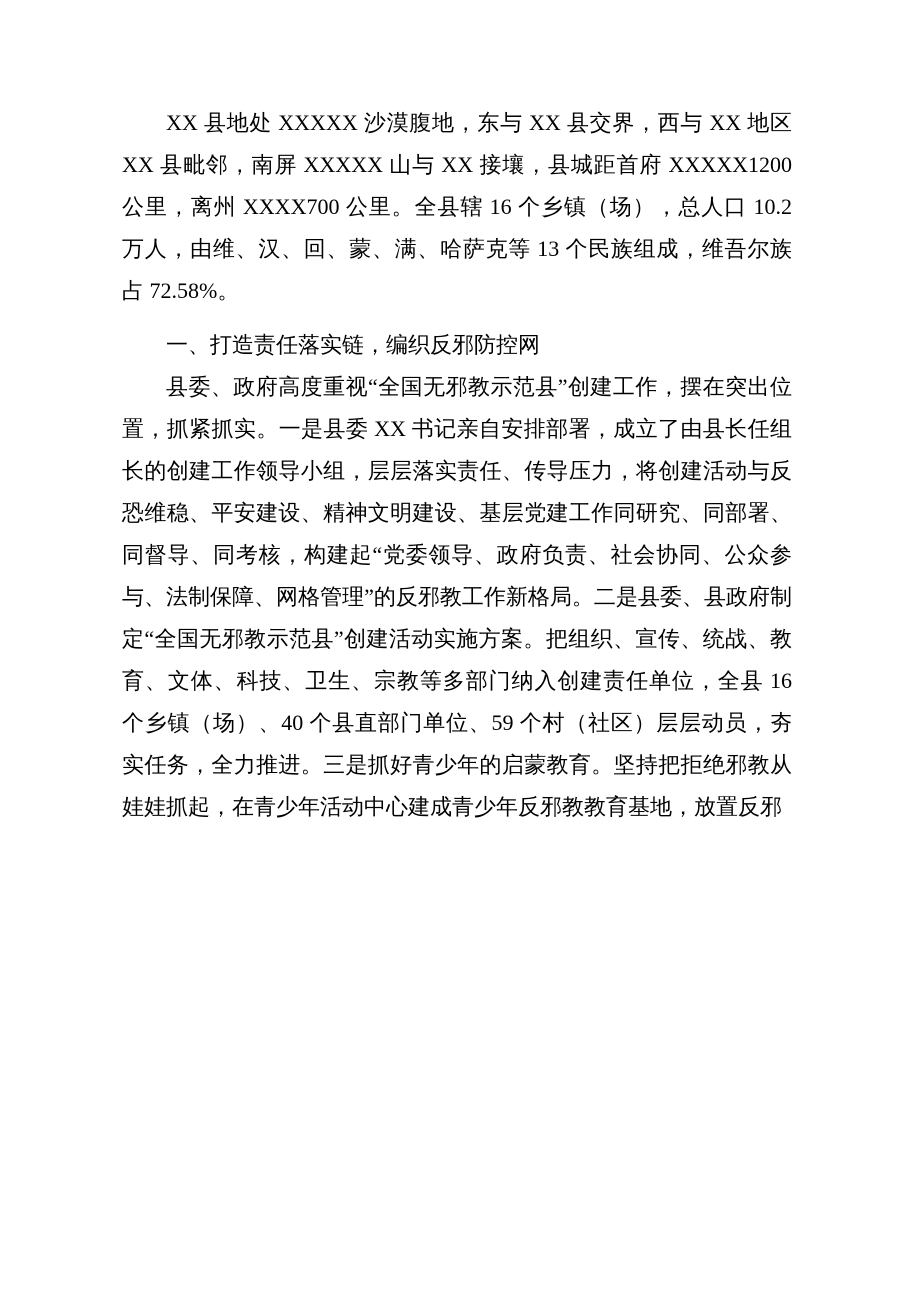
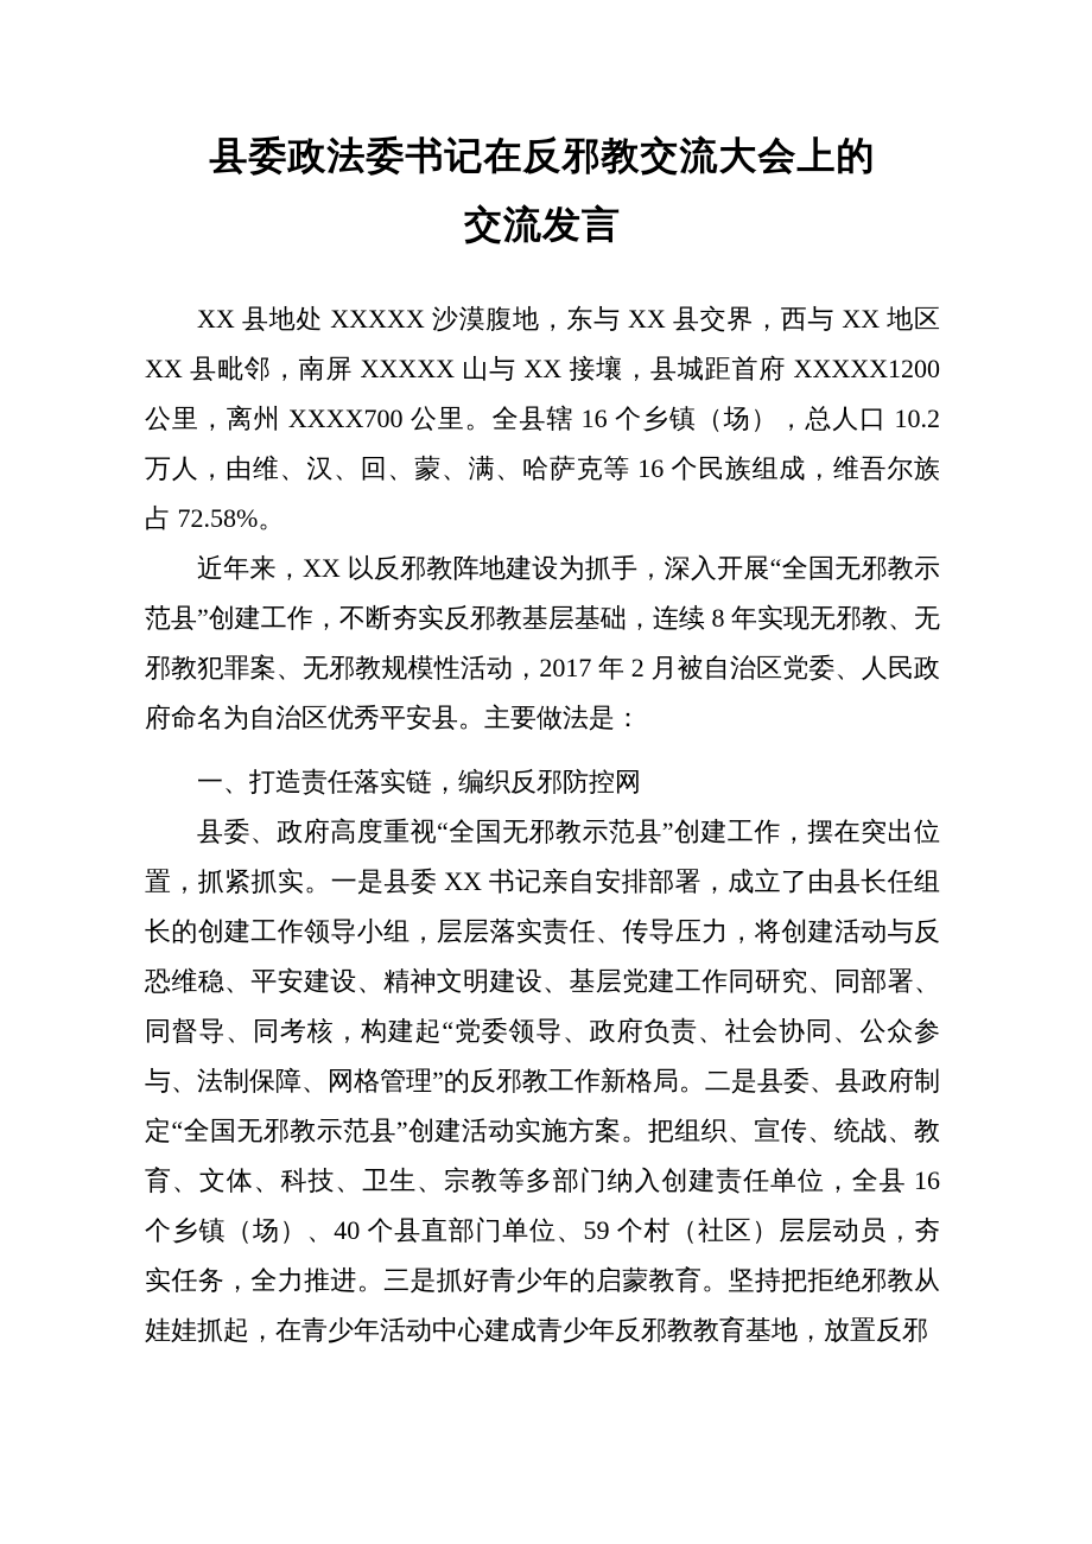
+ 县委政法委书记在反邪教交流大会上的
+ 交流发言
- XX 县地处 XXXXX 沙漠腹地，东与 XX 县交界，西与 XX 地区 XX 县毗邻，南屏 XXXXX 山与 XX 接壤，县城距首府 XXXXX1200 公里，离州 XXXX700 公里。全县辖 16 个乡镇（场），总人口 10.2 万人，由维、汉、回、蒙、满、哈萨克等 13 个民族组成，维吾尔族占 72.58%。
+ XX 县地处 XXXXX 沙漠腹地，东与 XX 县交界，西与 XX 地区 XX 县毗邻，南屏 XXXXX 山与 XX 接壤，县城距首府 XXXXX1200 公里，离州 XXXX700 公里。全县辖 16 个乡镇（场），总人口 10.2 万人，由维、汉、回、蒙、满、哈萨克等 16 个民族组成，维吾尔族占 72.58%。
+ 近年来，XX 以反邪教阵地建设为抓手，深入开展“全国无邪教示范县”创建工作，不断夯实反邪教基层基础，连续 8 年实现无邪教、无邪教犯罪案、无邪教规模性活动，2017 年 2 月被自治区党委、人民政府命名为自治区优秀平安县。主要做法是：
  一、打造责任落实链，编织反邪防控网
  县委、政府高度重视“全国无邪教示范县”创建工作，摆在突出位置，抓紧抓实。一是县委 XX 书记亲自安排部署，成立了由县长任组长的创建工作领导小组，层层落实责任、传导压力，将创建活动与反恐维稳、平安建设、精神文明建设、基层党建工作同研究、同部署、同督导、同考核，构建起“党委领导、政府负责、社会协同、公众参与、法制保障、网格管理”的反邪教工作新格局。二是县委、县政府制定“全国无邪教示范县”创建活动实施方案。把组织、宣传、统战、教育、文体、科技、卫生、宗教等多部门纳入创建责任单位，全县 16 个乡镇（场）、40 个县直部门单位、59 个村（社区）层层动员，夯实任务，全力推进。三是抓好青少年的启蒙教育。坚持把拒绝邪教从娃娃抓起，在青少年活动中心建成青少年反邪教教育基地，放置反邪
